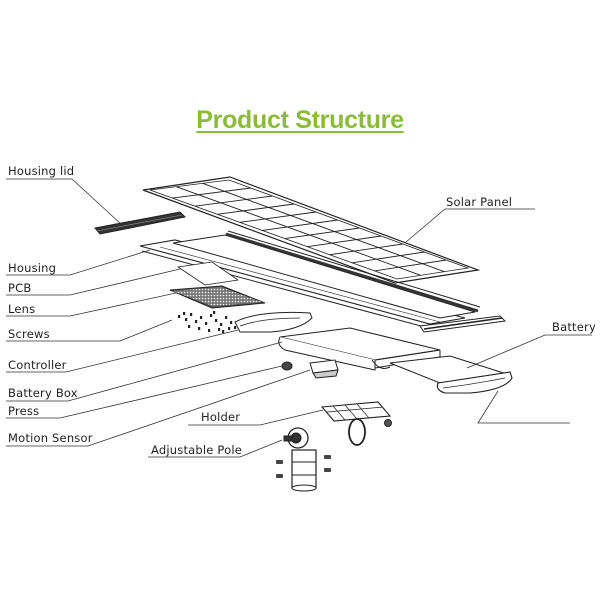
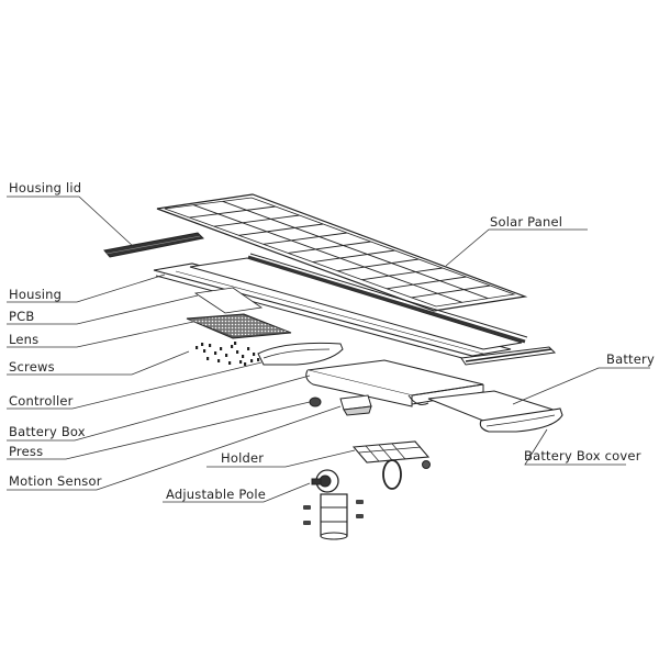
- Product Structure
  Housing lid
  Housing
  PCB
  Lens
  Screws
  Controller
  Battery Box
  Press
  Motion Sensor
  Holder
  Adjustable Pole
  Solar Panel
  Battery
+ Battery Box cover
